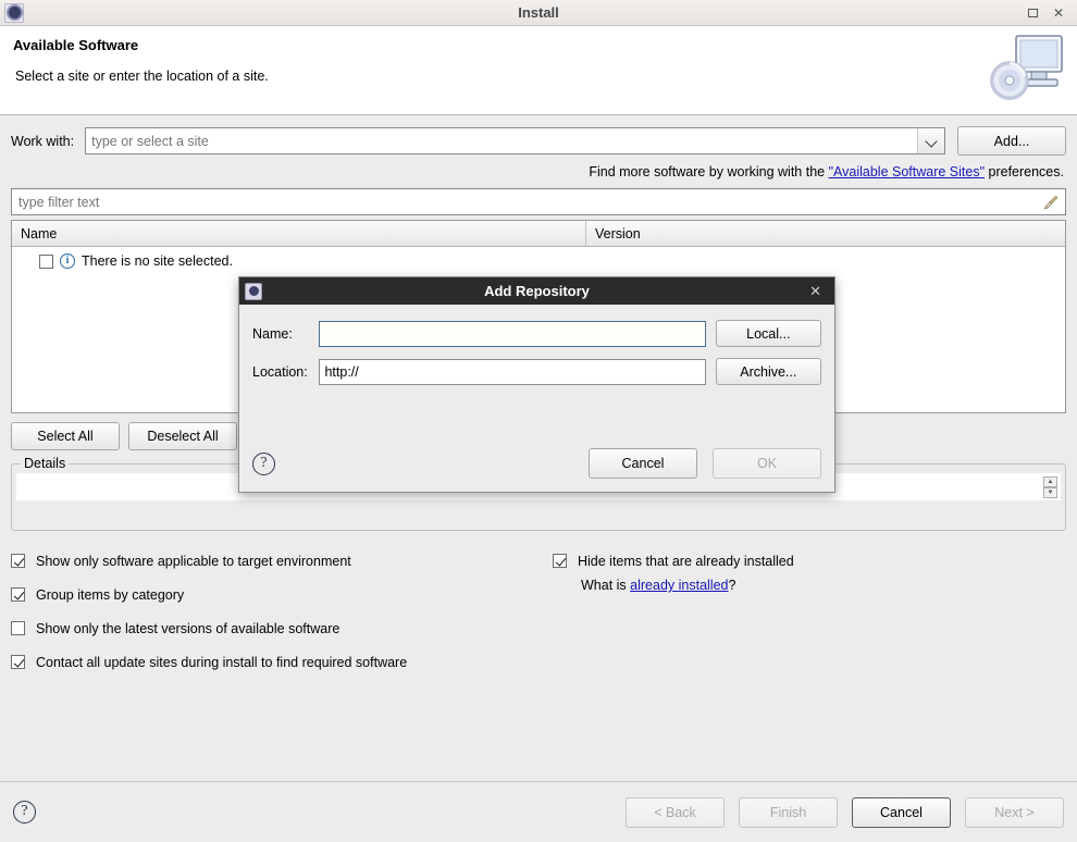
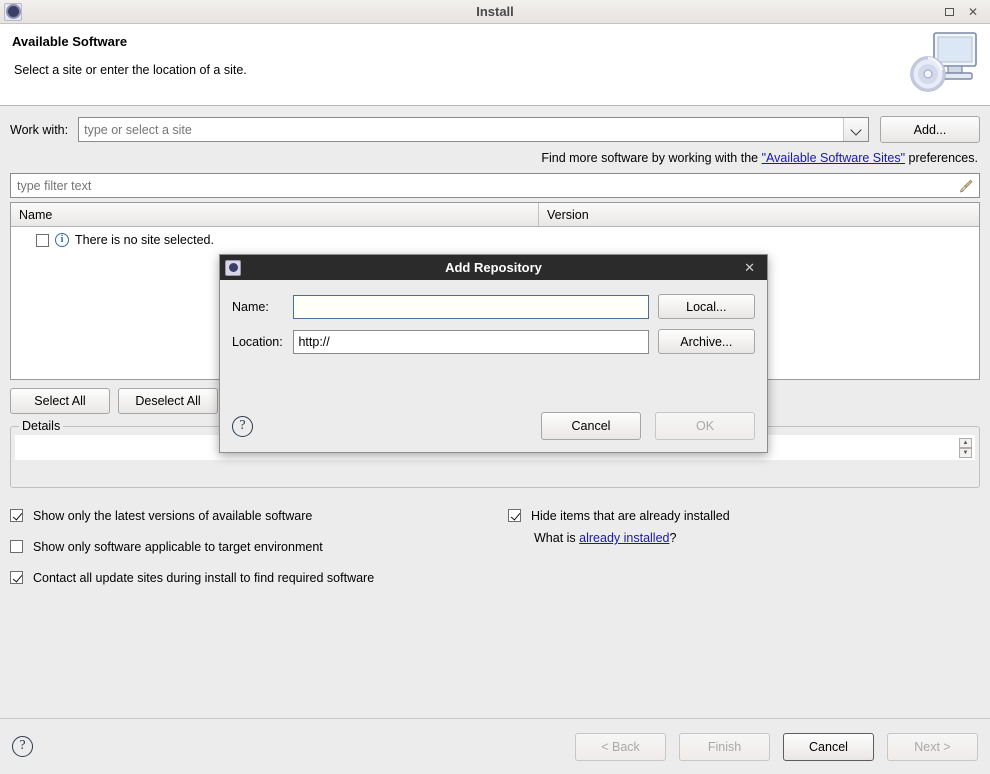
  Install
  ✕
  Available Software
  Select a site or enter the location of a site.
  Work with:
  type or select a site
  Add...
  Find more software by working with the "Available Software Sites" preferences.
  type filter text
  Name
  Version
  i
  There is no site selected.
  Select All
  Deselect All
  Details
- Show only software applicable to target environment
+ Show only the latest versions of available software
- Group items by category
- Show only the latest versions of available software
+ Show only software applicable to target environment
  Contact all update sites during install to find required software
  Hide items that are already installed
  What is already installed?
  ?
  < Back
  Finish
  Cancel
  Next >
  Add Repository
  ✕
  Name:
  Local...
  Location:
  http://
  Archive...
  ?
  Cancel
  OK
